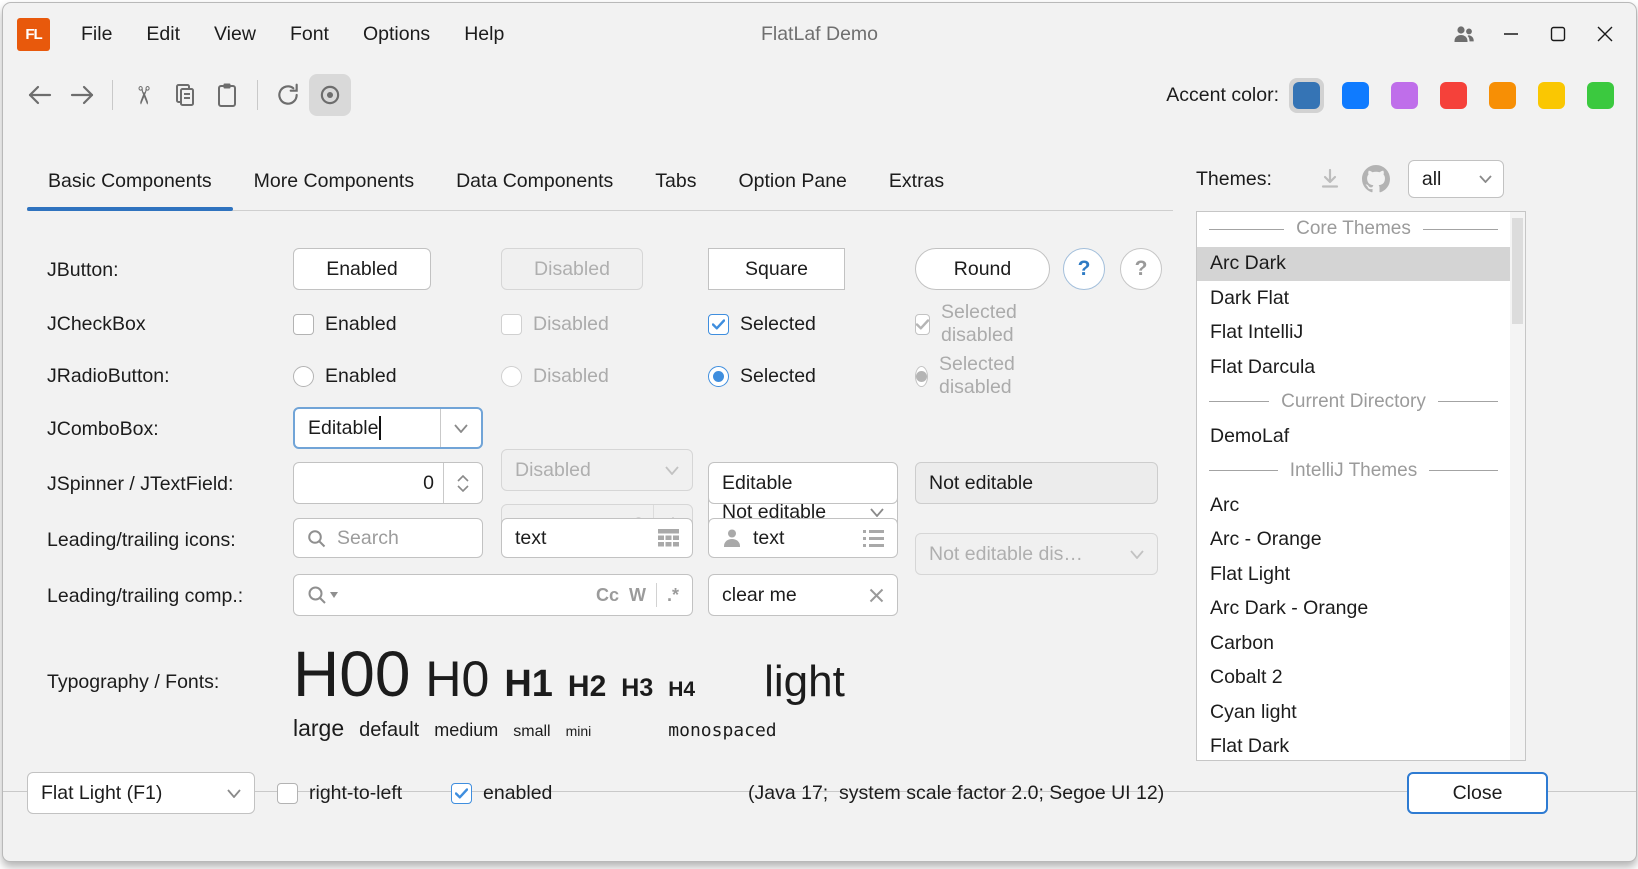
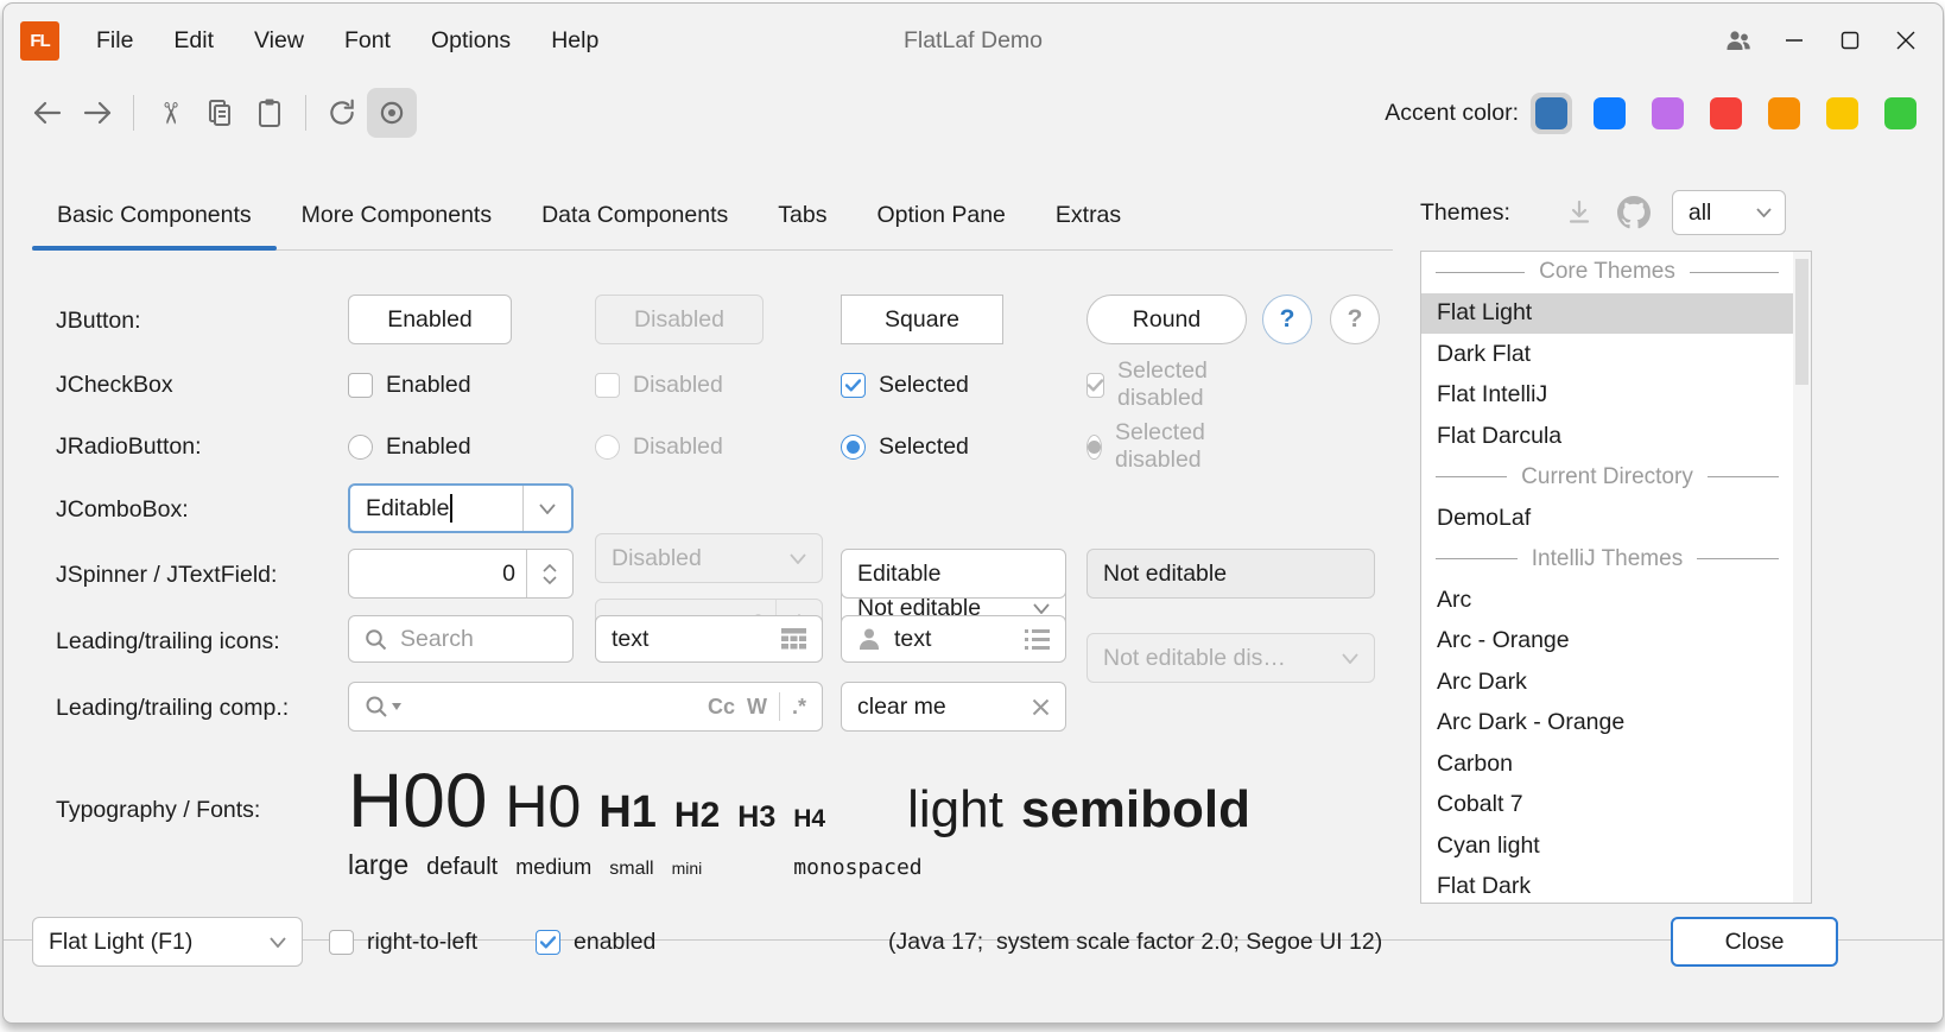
  FL
  File
  Edit
  View
  Font
  Options
  Help
  FlatLaf Demo
  Accent color:
  Basic Components
  More Components
  Data Components
  Tabs
  Option Pane
  Extras
  Themes:
  all
  Core Themes
- Arc Dark
+ Flat Light
  Dark Flat
  Flat IntelliJ
  Flat Darcula
  Current Directory
  DemoLaf
  IntelliJ Themes
  Arc
  Arc - Orange
- Flat Light
+ Arc Dark
  Arc Dark - Orange
  Carbon
- Cobalt 2
+ Cobalt 7
  Cyan light
  Flat Dark
  JButton:
  JCheckBox
  JRadioButton:
  JComboBox:
  JSpinner / JTextField:
  Leading/trailing icons:
  Leading/trailing comp.:
  Typography / Fonts:
  Enabled
  Disabled
  Square
  Round
  ?
  ?
  Enabled
  Disabled
  Selected
  Selected disabled
  Enabled
  Disabled
  Selected
  Selected disabled
  Editable
  Disabled
  Not editable
  Not editable dis…
  0
  Editable
  Not editable
  Search
  text
  text
  Cc
  W
  .*
  clear me
  H00
  H0
  H1
  H2
  H3
  H4
  light
+ semibold
  large
  default
  medium
  small
  mini
  monospaced
  Flat Light (F1)
  right-to-left
  enabled
  (Java 17; system scale factor 2.0; Segoe UI 12)
  Close
